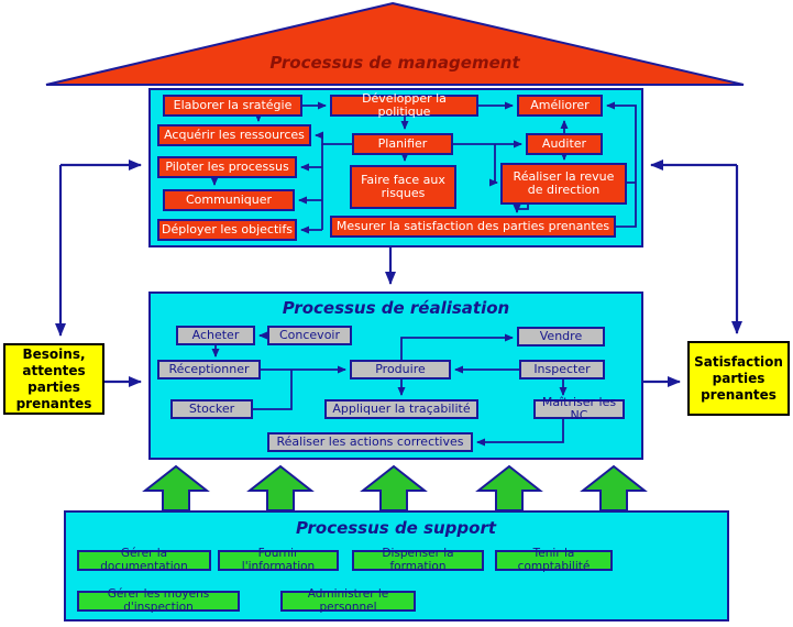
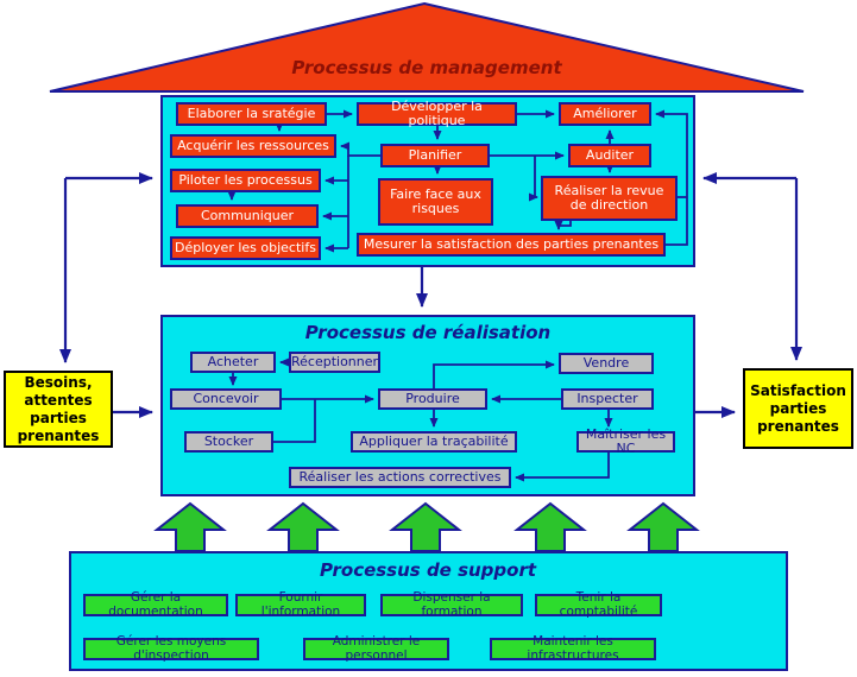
  Processus de management
  Processus de réalisation
  Processus de support
  Elaborer la sratégie
  Développer la politique
  Améliorer
  Acquérir les ressources
  Planifier
  Auditer
  Piloter les processus
  Faire face aux risques
  Réaliser la revue de direction
  Communiquer
  Déployer les objectifs
  Mesurer la satisfaction des parties prenantes
  Acheter
- Concevoir
+ Réceptionner
  Vendre
- Réceptionner
+ Concevoir
  Produire
  Inspecter
  Stocker
  Appliquer la traçabilité
  Maîtriser les NC
  Réaliser les actions correctives
  Gérer la documentation
  Fournir l'information
  Dispenser la formation
  Tenir la comptabilité
  Gérer les moyens d'inspection
  Administrer le personnel
+ Maintenir les infrastructures
  Besoins, attentes parties prenantes
  Satisfaction parties prenantes
